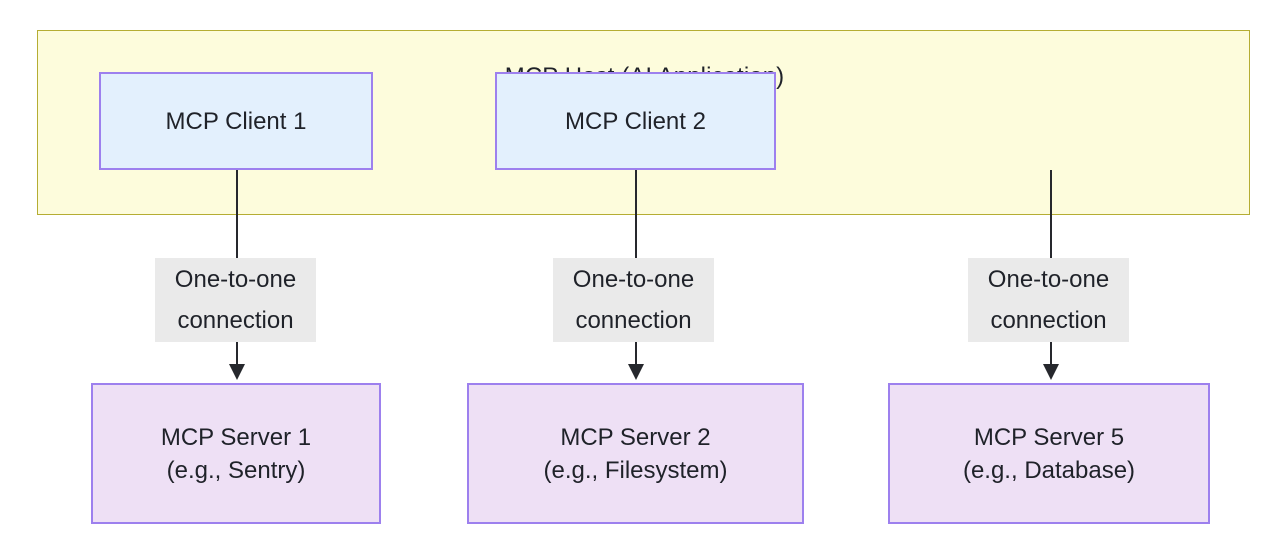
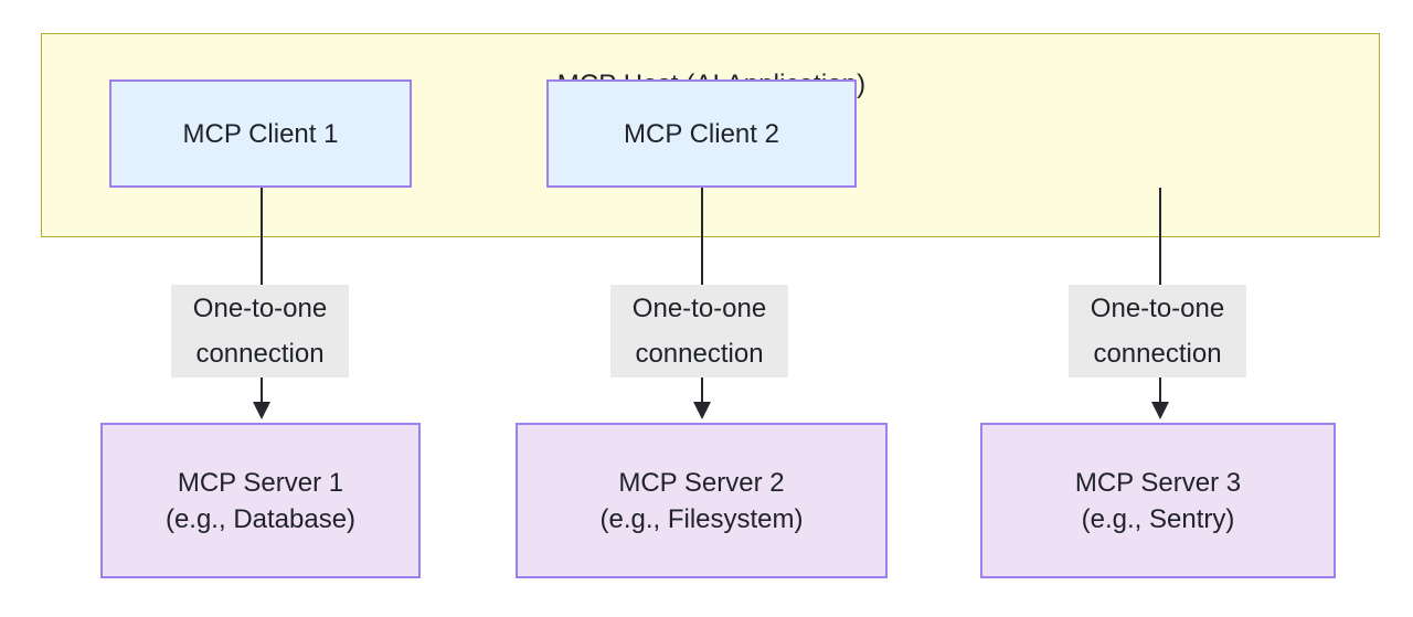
  MCP Client 1
  MCP Client 2
  One-to-one
  connection
  One-to-one
  connection
  One-to-one
  connection
  MCP Server 1
- (e.g., Sentry)
+ (e.g., Database)
  MCP Server 2
  (e.g., Filesystem)
- MCP Server 5
+ MCP Server 3
- (e.g., Database)
+ (e.g., Sentry)
